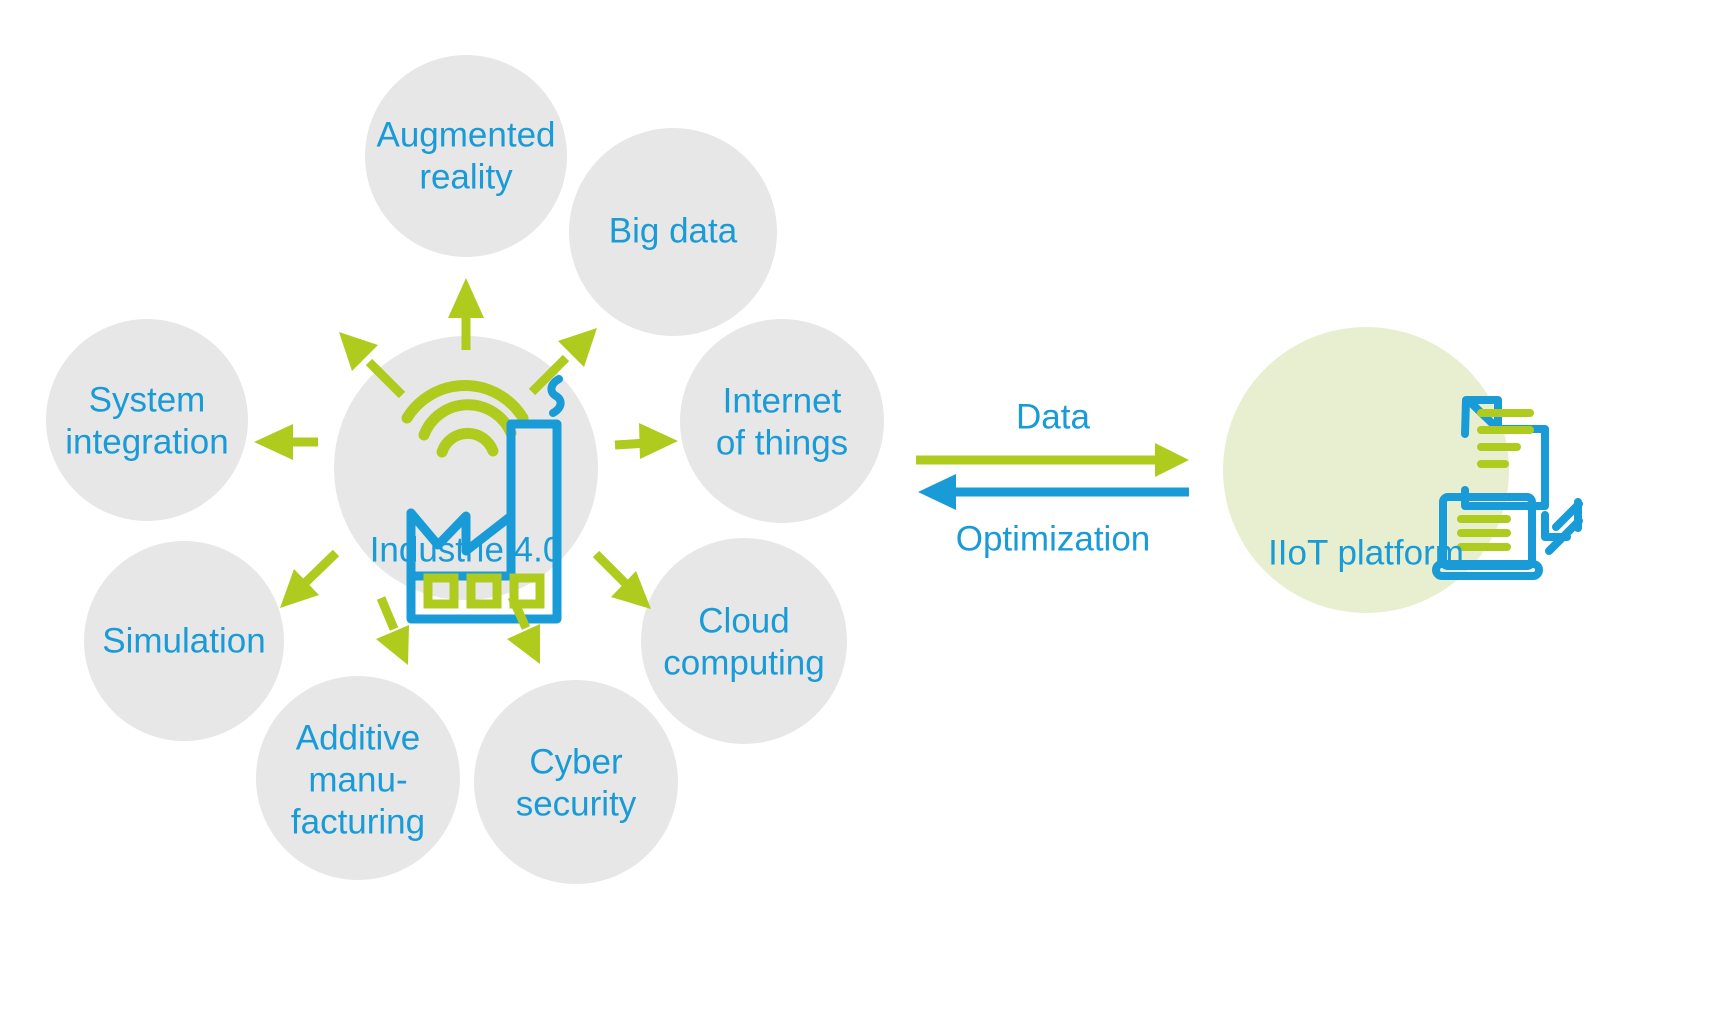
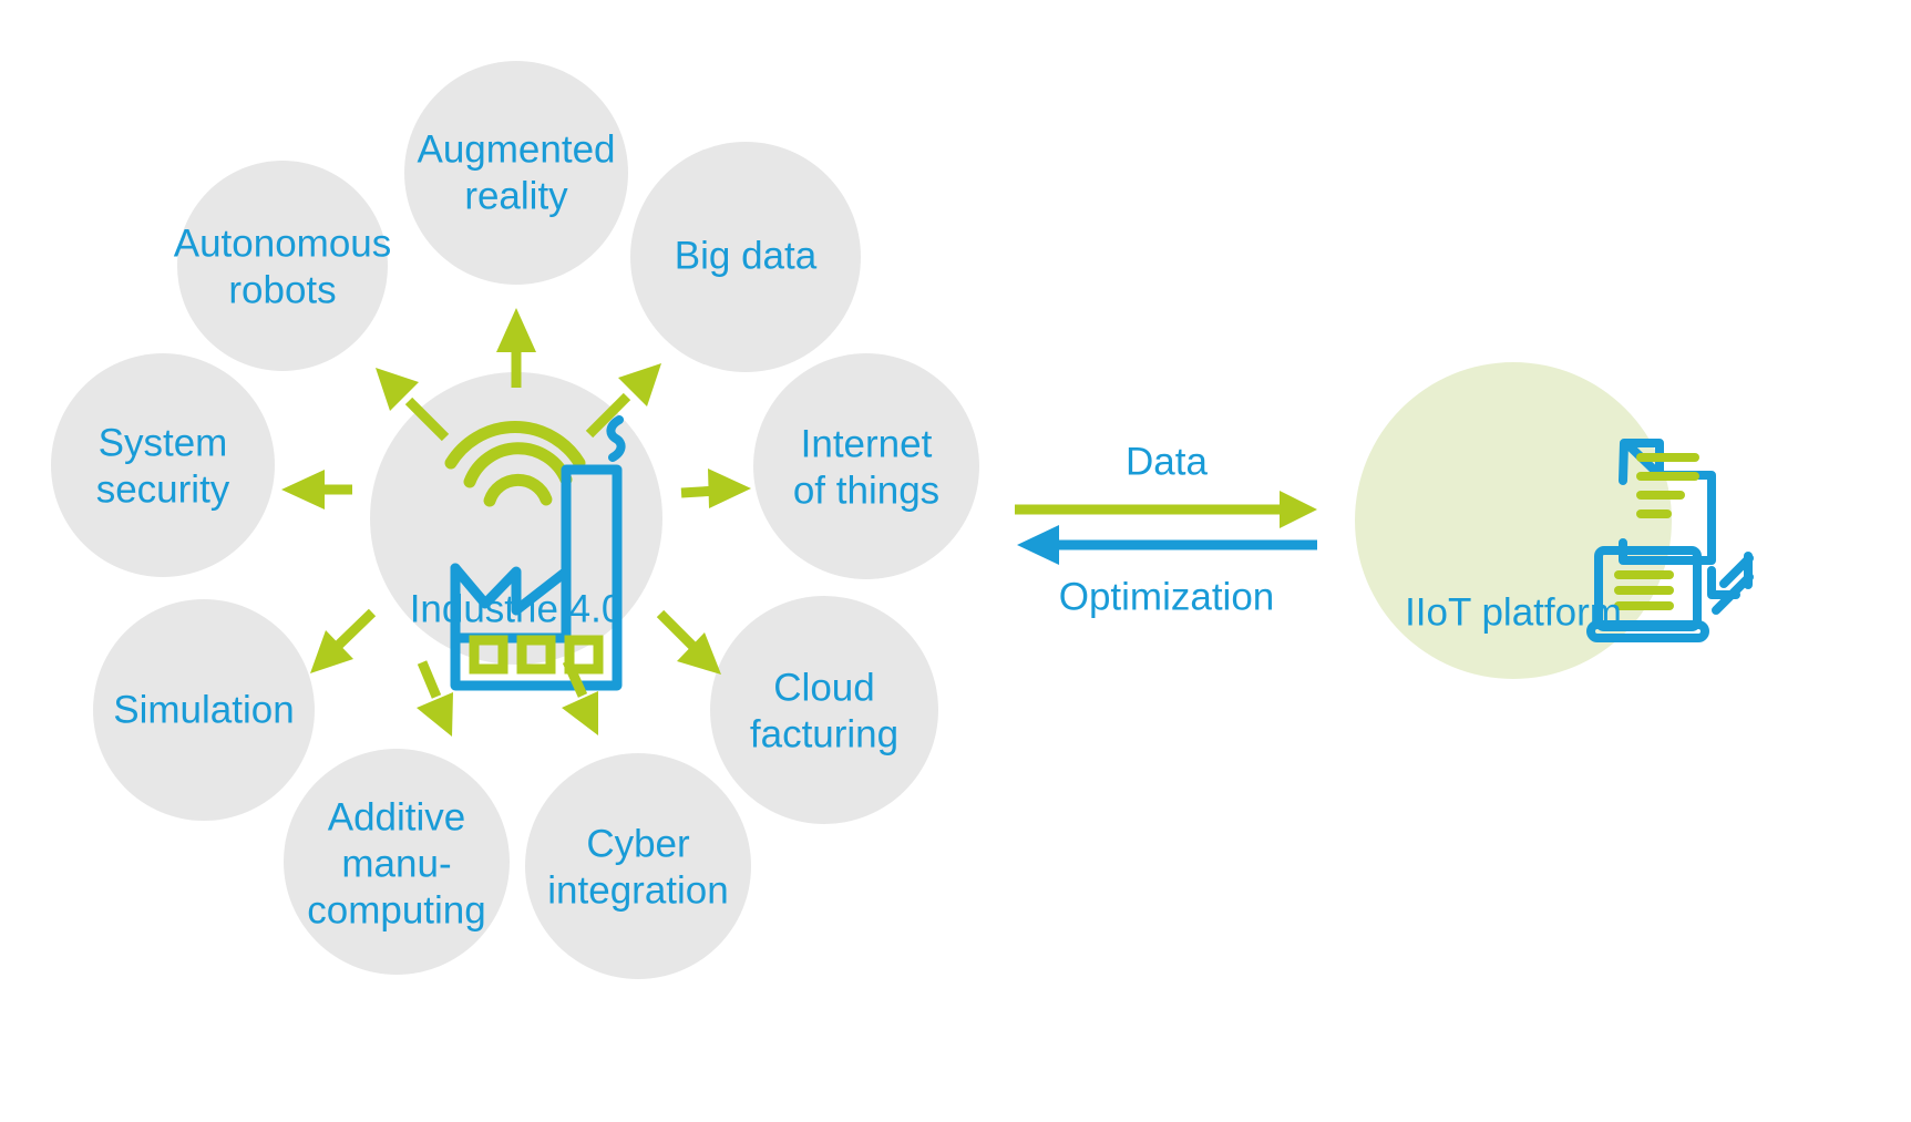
+ Autonomous
+ robots
  Augmented
  reality
  Big data
  Internet
  of things
  Cloud
- computing
+ facturing
  Cyber
- security
+ integration
  Additive
  manu-
- facturing
+ computing
  Simulation
  System
- integration
+ security
  Industrie 4.0
  Data
  Optimization
  IIoT platform
